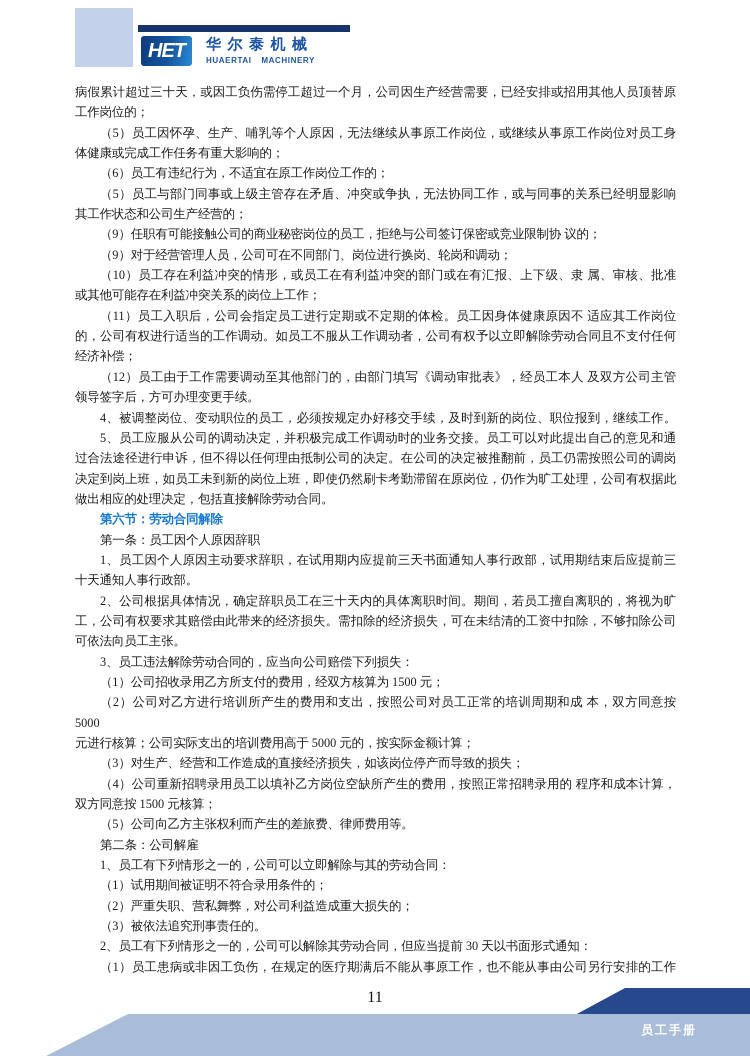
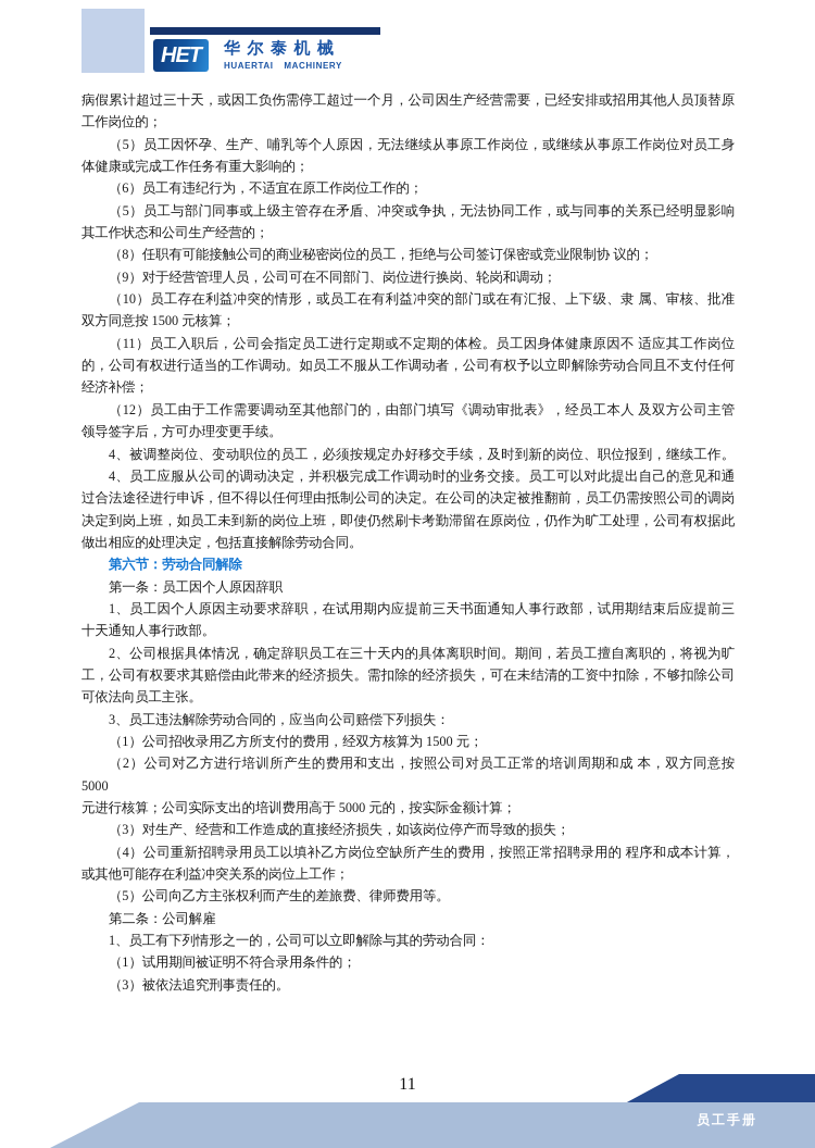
  HET
  华尔泰机械
  HUAERTAI MACHINERY
  病假累计超过三十天，或因工负伤需停工超过一个月，公司因生产经营需要，已经安排或招用其他人员顶替原
  工作岗位的；
  （5）员工因怀孕、生产、哺乳等个人原因，无法继续从事原工作岗位，或继续从事原工作岗位对员工身
  体健康或完成工作任务有重大影响的；
  （6）员工有违纪行为，不适宜在原工作岗位工作的；
  （5）员工与部门同事或上级主管存在矛盾、冲突或争执，无法协同工作，或与同事的关系已经明显影响
  其工作状态和公司生产经营的；
- （9）任职有可能接触公司的商业秘密岗位的员工，拒绝与公司签订保密或竞业限制协 议的；
+ （8）任职有可能接触公司的商业秘密岗位的员工，拒绝与公司签订保密或竞业限制协 议的；
  （9）对于经营管理人员，公司可在不同部门、岗位进行换岗、轮岗和调动；
  （10）员工存在利益冲突的情形，或员工在有利益冲突的部门或在有汇报、上下级、隶 属、审核、批准
- 或其他可能存在利益冲突关系的岗位上工作；
+ 双方同意按 1500 元核算；
  （11）员工入职后，公司会指定员工进行定期或不定期的体检。员工因身体健康原因不 适应其工作岗位
  的，公司有权进行适当的工作调动。如员工不服从工作调动者，公司有权予以立即解除劳动合同且不支付任何
  经济补偿；
  （12）员工由于工作需要调动至其他部门的，由部门填写《调动审批表》，经员工本人 及双方公司主管
  领导签字后，方可办理变更手续。
  4、被调整岗位、变动职位的员工，必须按规定办好移交手续，及时到新的岗位、职位报到，继续工作。
- 5、员工应服从公司的调动决定，并积极完成工作调动时的业务交接。员工可以对此提出自己的意见和通
+ 4、员工应服从公司的调动决定，并积极完成工作调动时的业务交接。员工可以对此提出自己的意见和通
  过合法途径进行申诉，但不得以任何理由抵制公司的决定。在公司的决定被推翻前，员工仍需按照公司的调岗
  决定到岗上班，如员工未到新的岗位上班，即使仍然刷卡考勤滞留在原岗位，仍作为旷工处理，公司有权据此
  做出相应的处理决定，包括直接解除劳动合同。
  第六节：劳动合同解除
  第一条：员工因个人原因辞职
  1、员工因个人原因主动要求辞职，在试用期内应提前三天书面通知人事行政部，试用期结束后应提前三
  十天通知人事行政部。
  2、公司根据具体情况，确定辞职员工在三十天内的具体离职时间。期间，若员工擅自离职的，将视为旷
  工，公司有权要求其赔偿由此带来的经济损失。需扣除的经济损失，可在未结清的工资中扣除，不够扣除公司
  可依法向员工主张。
  3、员工违法解除劳动合同的，应当向公司赔偿下列损失：
  （1）公司招收录用乙方所支付的费用，经双方核算为 1500 元；
  （2）公司对乙方进行培训所产生的费用和支出，按照公司对员工正常的培训周期和成 本，双方同意按 5000
  元进行核算；公司实际支出的培训费用高于 5000 元的，按实际金额计算；
  （3）对生产、经营和工作造成的直接经济损失，如该岗位停产而导致的损失；
  （4）公司重新招聘录用员工以填补乙方岗位空缺所产生的费用，按照正常招聘录用的 程序和成本计算，
- 双方同意按 1500 元核算；
+ 或其他可能存在利益冲突关系的岗位上工作；
  （5）公司向乙方主张权利而产生的差旅费、律师费用等。
  第二条：公司解雇
  1、员工有下列情形之一的，公司可以立即解除与其的劳动合同：
  （1）试用期间被证明不符合录用条件的；
- （2）严重失职、营私舞弊，对公司利益造成重大损失的；
  （3）被依法追究刑事责任的。
- 2、员工有下列情形之一的，公司可以解除其劳动合同，但应当提前 30 天以书面形式通知：
- （1）员工患病或非因工负伤，在规定的医疗期满后不能从事原工作，也不能从事由公司另行安排的工作
  11
  员工手册
